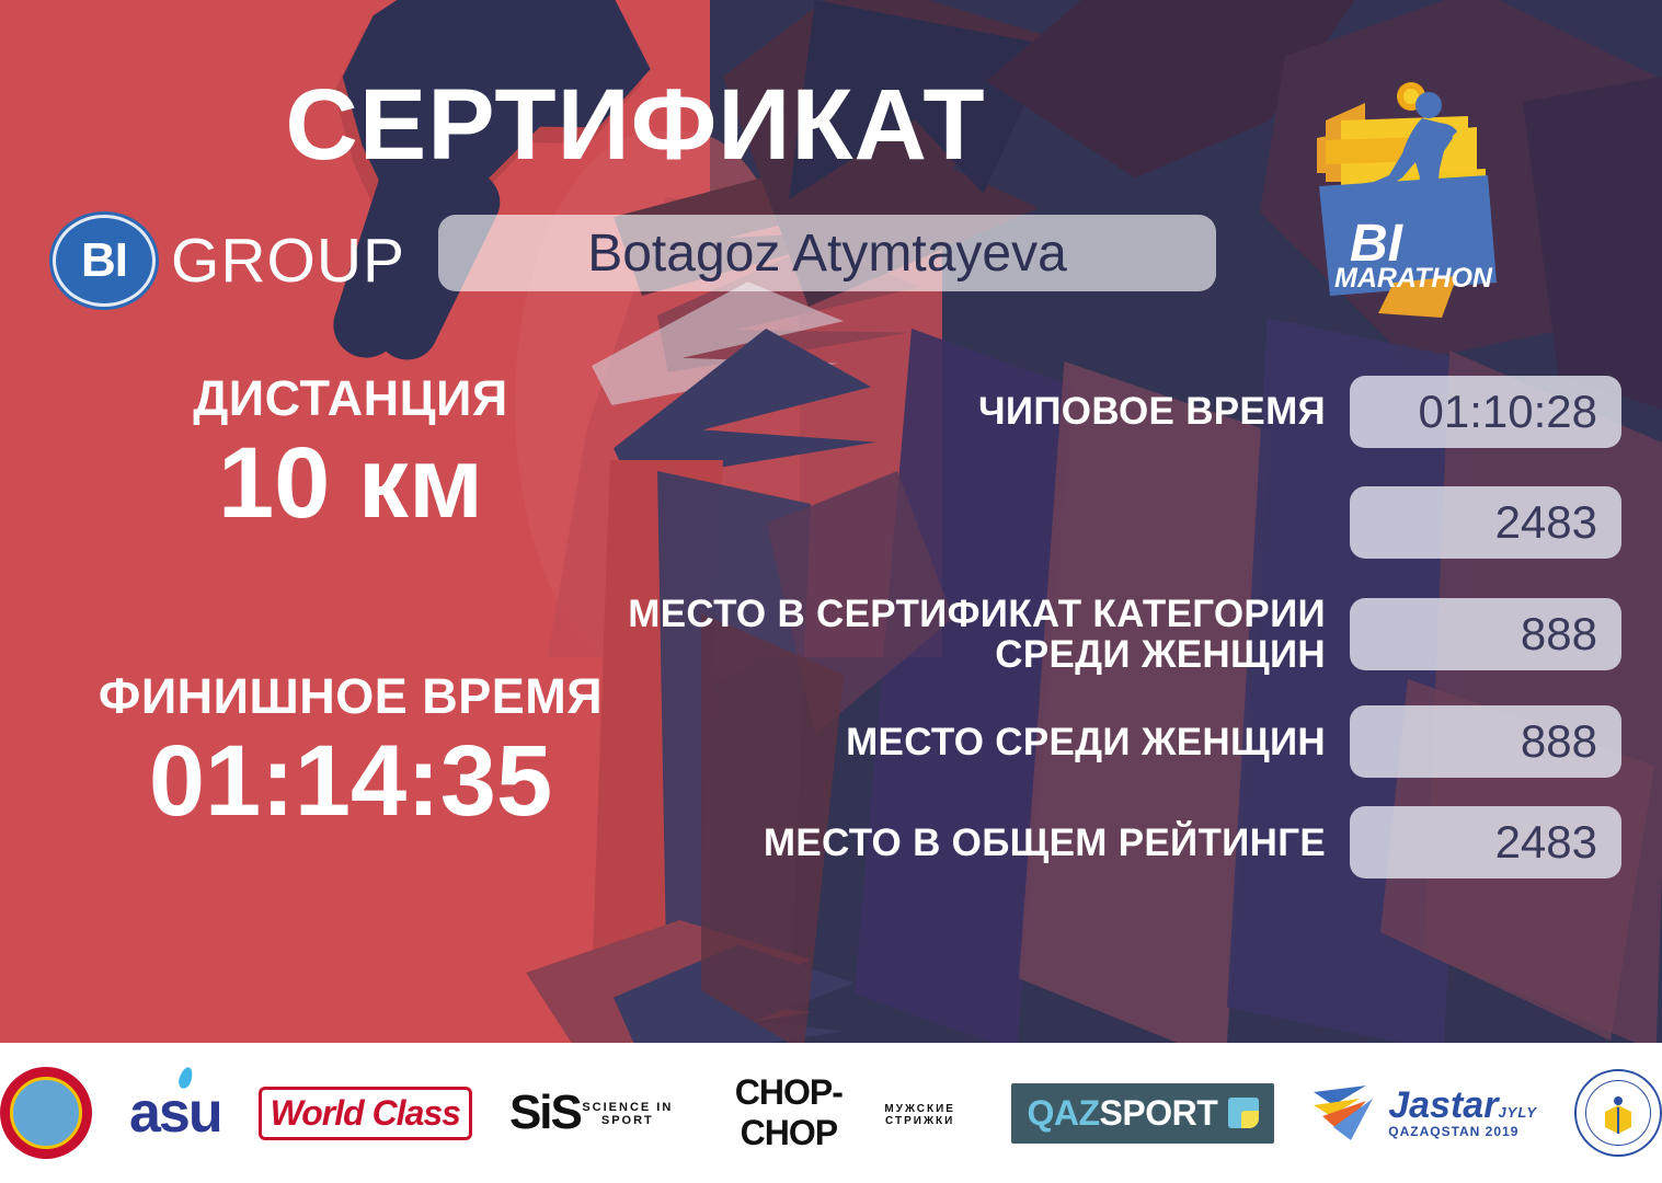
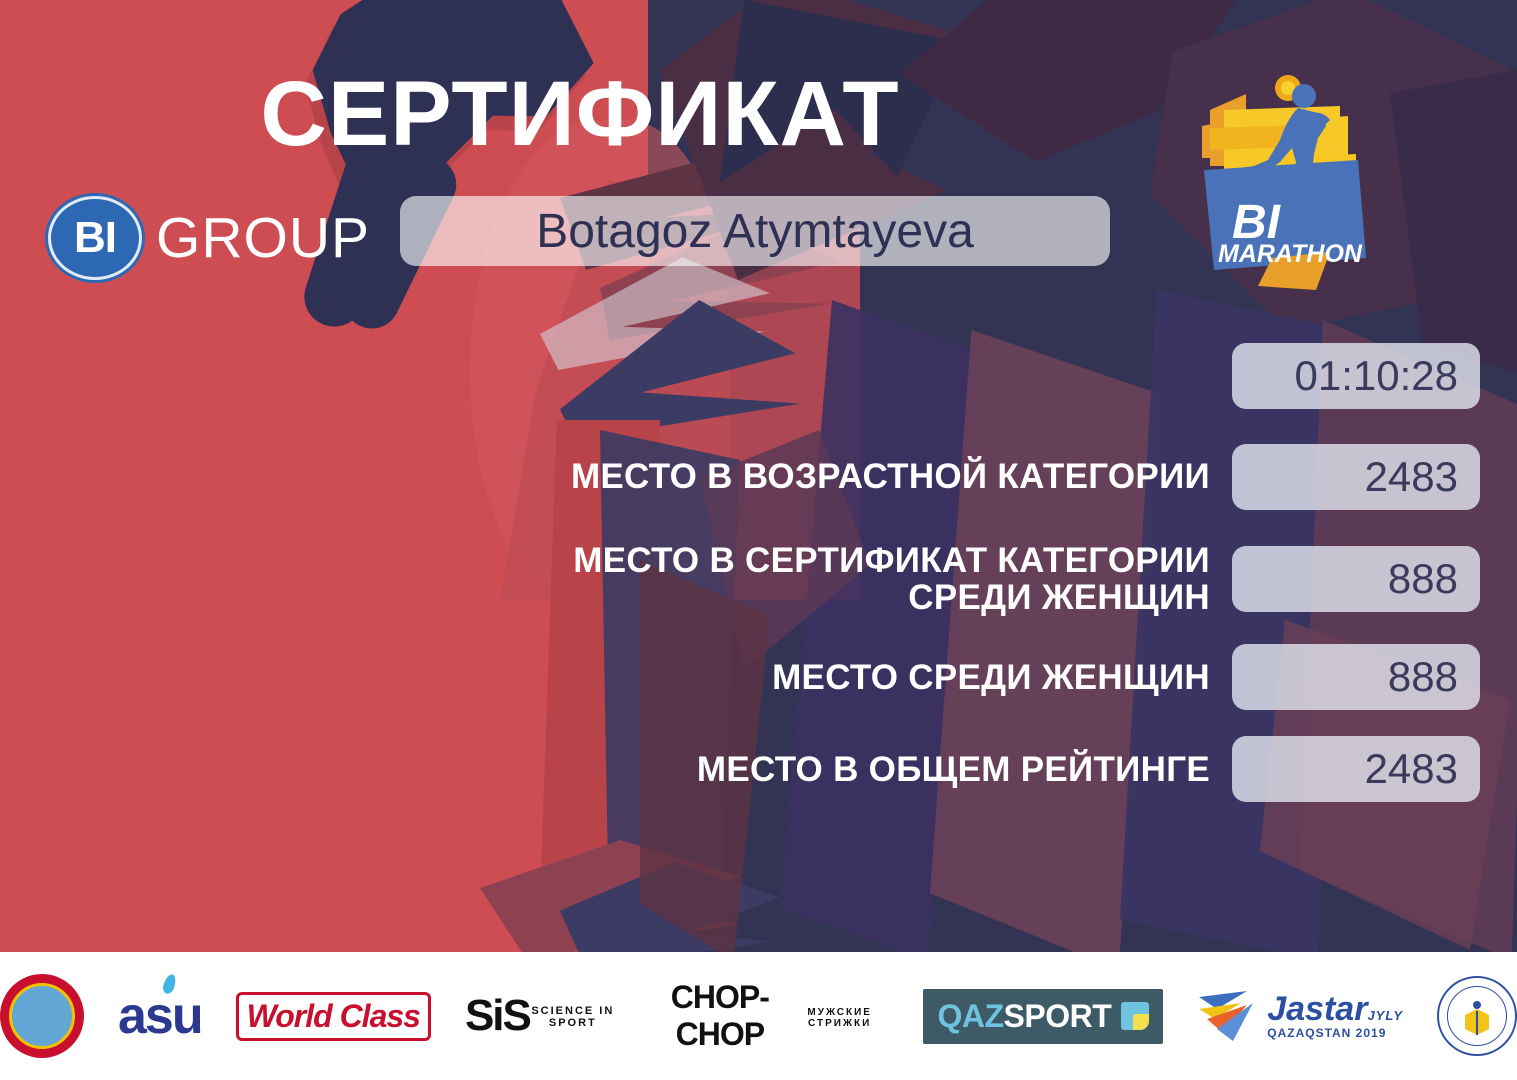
  СЕРТИФИКАТ
  BI
  GROUP
  Botagoz Atymtayeva
  BI
  MARATHON
- ДИСТАНЦИЯ
- 10 км
- ФИНИШНОЕ ВРЕМЯ
- 01:14:35
- ЧИПОВОЕ ВРЕМЯ
  01:10:28
+ МЕСТО В ВОЗРАСТНОЙ КАТЕГОРИИ
  2483
  МЕСТО В СЕРТИФИКАТ КАТЕГОРИИ СРЕДИ ЖЕНЩИН
  888
  МЕСТО СРЕДИ ЖЕНЩИН
  888
  МЕСТО В ОБЩЕМ РЕЙТИНГЕ
  2483
  asu
  World Class
  SiS
  SCIENCE IN SPORT
  CHOP-CHOP
  МУЖСКИЕ СТРИЖКИ
  QAZSPORT
  JastarJYLY
  QAZAQSTAN 2019
